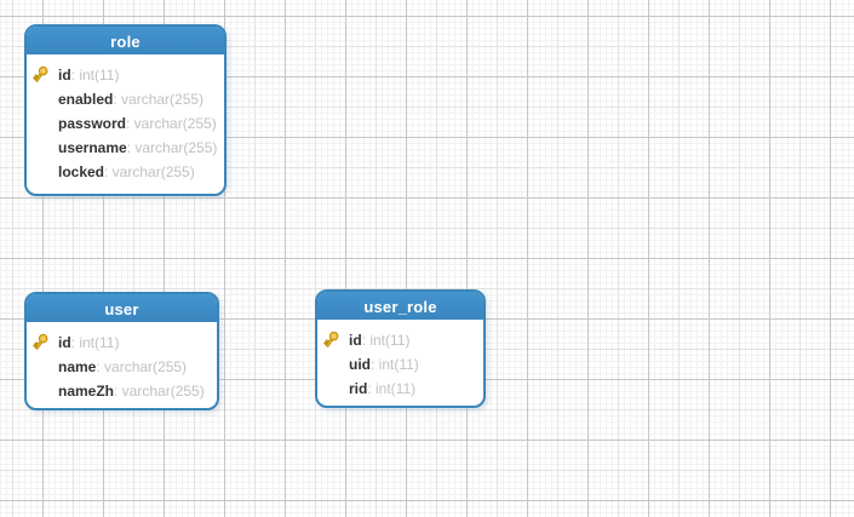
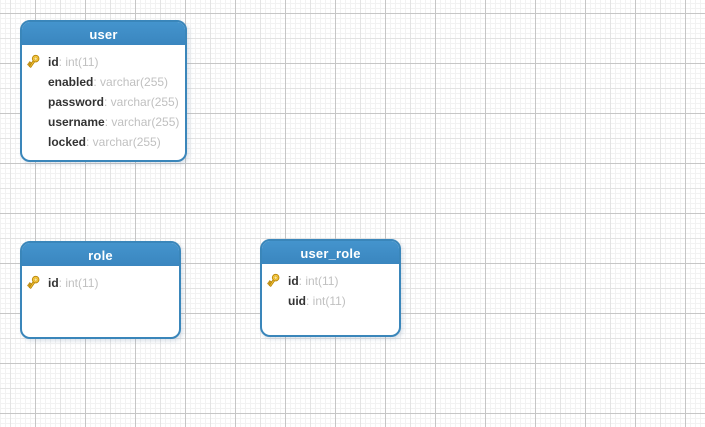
- role
+ user
  id: int(11)
  enabled: varchar(255)
  password: varchar(255)
  username: varchar(255)
  locked: varchar(255)
- user
+ role
  id: int(11)
- name: varchar(255)
- nameZh: varchar(255)
  user_role
  id: int(11)
  uid: int(11)
- rid: int(11)
